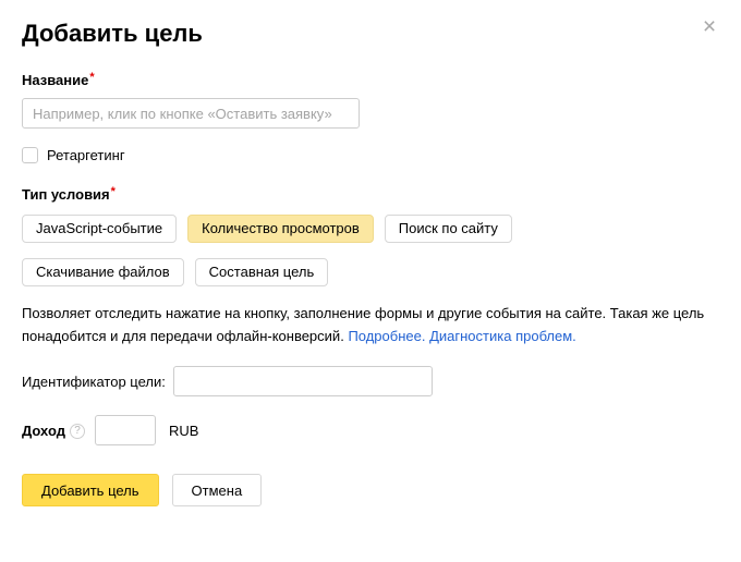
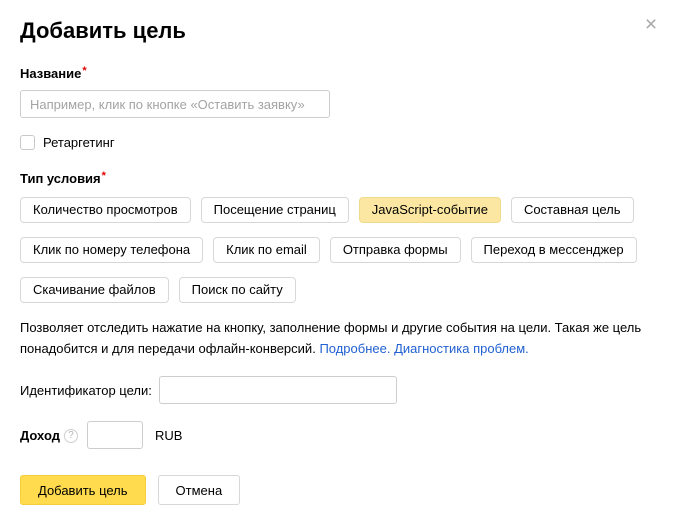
  ×
  Добавить цель
  Название*
  Например, клик по кнопке «Оставить заявку»
  Ретаргетинг
  Тип условия*
- JavaScript-событие
+ Количество просмотров
+ Посещение страниц
- Количество просмотров
+ JavaScript-событие
- Поиск по сайту
+ Составная цель
+ Клик по номеру телефона
+ Клик по email
+ Отправка формы
+ Переход в мессенджер
  Скачивание файлов
- Составная цель
+ Поиск по сайту
- Позволяет отследить нажатие на кнопку, заполнение формы и другие события на сайте. Такая же цель понадобится и для передачи офлайн-конверсий. Подробнее. Диагностика проблем.
+ Позволяет отследить нажатие на кнопку, заполнение формы и другие события на цели. Такая же цель понадобится и для передачи офлайн-конверсий. Подробнее. Диагностика проблем.
  Идентификатор цели:
  Доход
  ?
  RUB
  Добавить цель
  Отмена
